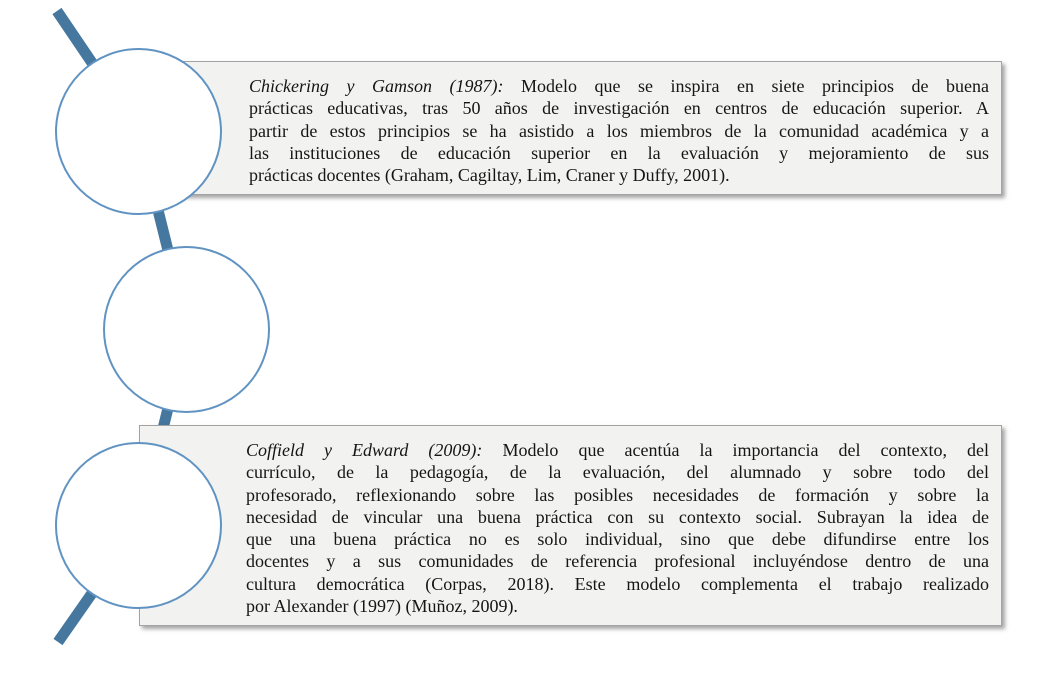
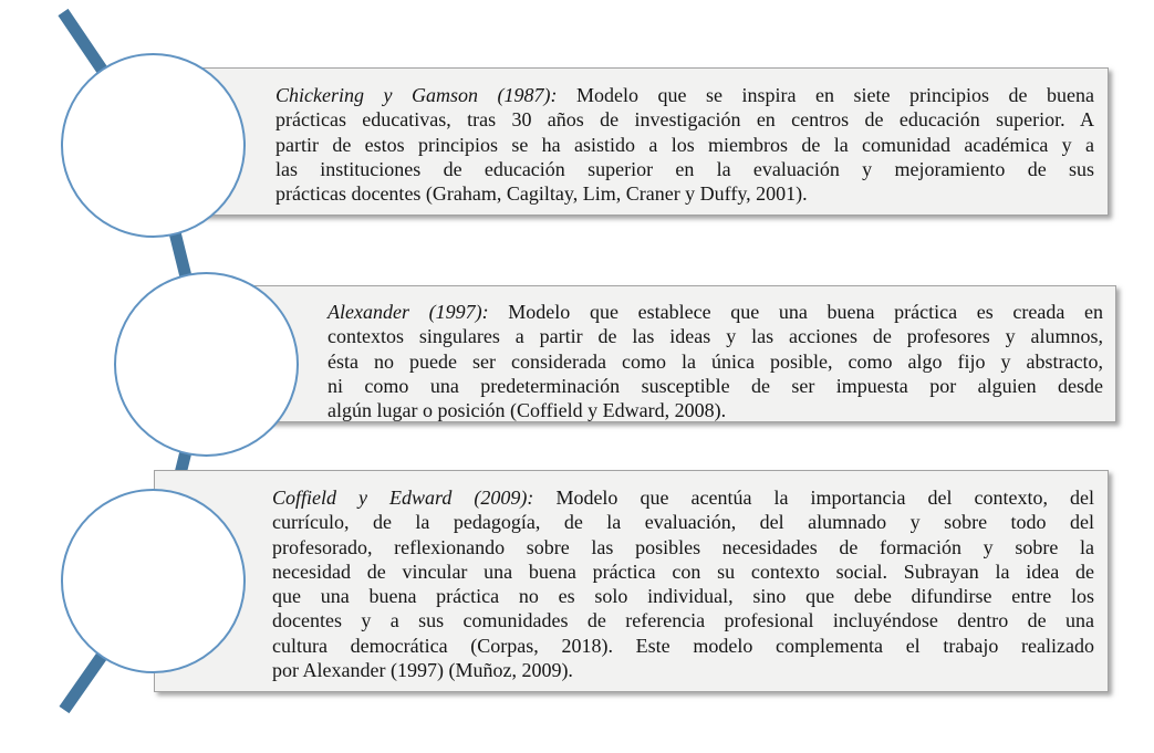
  Chickering y Gamson (1987): Modelo que se inspira en siete principios de buena
- prácticas educativas, tras 50 años de investigación en centros de educación superior. A
+ prácticas educativas, tras 30 años de investigación en centros de educación superior. A
  partir de estos principios se ha asistido a los miembros de la comunidad académica y a
  las instituciones de educación superior en la evaluación y mejoramiento de sus
  prácticas docentes (Graham, Cagiltay, Lim, Craner y Duffy, 2001).
+ Alexander (1997): Modelo que establece que una buena práctica es creada en
+ contextos singulares a partir de las ideas y las acciones de profesores y alumnos,
+ ésta no puede ser considerada como la única posible, como algo fijo y abstracto,
+ ni como una predeterminación susceptible de ser impuesta por alguien desde
+ algún lugar o posición (Coffield y Edward, 2008).
  Coffield y Edward (2009): Modelo que acentúa la importancia del contexto, del
  currículo, de la pedagogía, de la evaluación, del alumnado y sobre todo del
  profesorado, reflexionando sobre las posibles necesidades de formación y sobre la
  necesidad de vincular una buena práctica con su contexto social. Subrayan la idea de
  que una buena práctica no es solo individual, sino que debe difundirse entre los
  docentes y a sus comunidades de referencia profesional incluyéndose dentro de una
  cultura democrática (Corpas, 2018). Este modelo complementa el trabajo realizado
  por Alexander (1997) (Muñoz, 2009).
